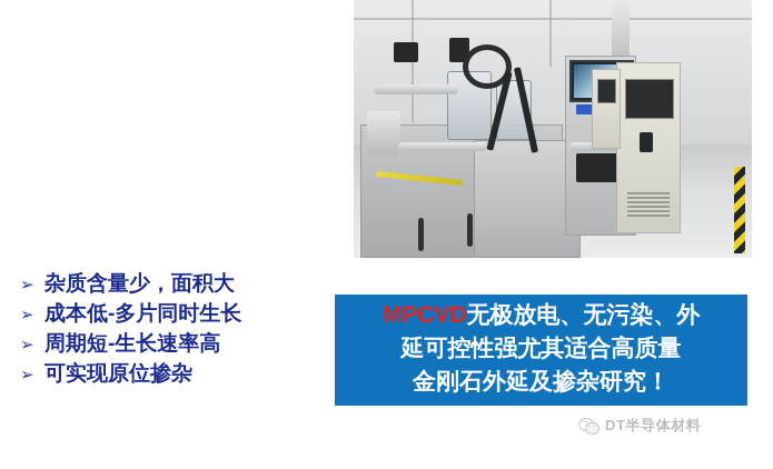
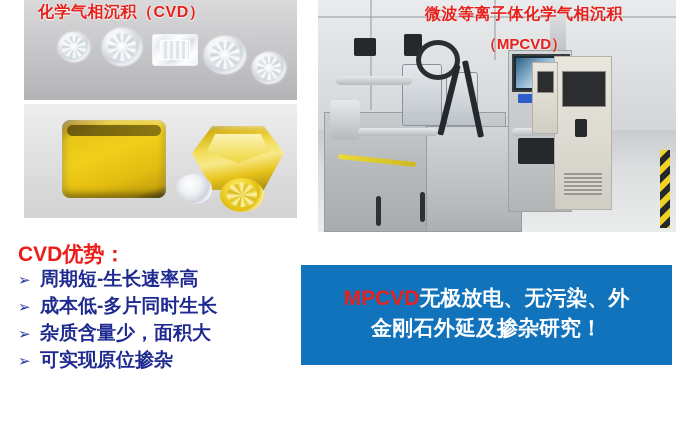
+ 化学气相沉积（CVD）
+ 微波等离子体化学气相沉积
+ （MPCVD）
+ CVD优势：
  ➢
- 杂质含量少，面积大
+ 周期短-生长速率高
  ➢
  成本低-多片同时生长
  ➢
- 周期短-生长速率高
+ 杂质含量少，面积大
  ➢
  可实现原位掺杂
  MPCVD无极放电、无污染、外
- 延可控性强尤其适合高质量
  金刚石外延及掺杂研究！
- DT半导体材料
